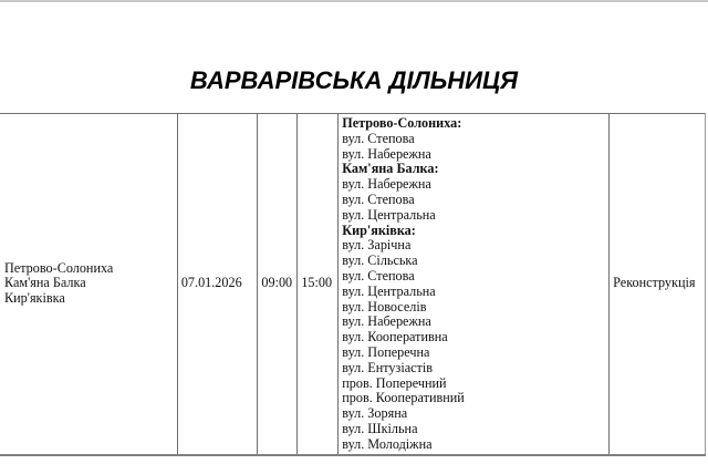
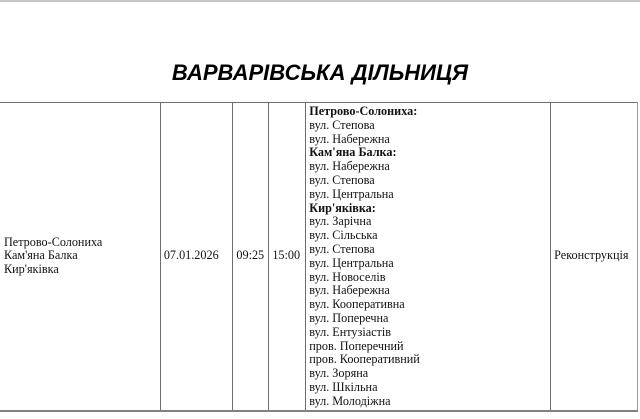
  ВАРВАРІВСЬКА ДІЛЬНИЦЯ
- Петрово-Солониха Кам'яна Балка Кир'яківка	07.01.2026	09:00	15:00	Петрово-Солониха: вул. Степова вул. Набережна Кам'яна Балка: вул. Набережна вул. Степова вул. Центральна Кир'яківка: вул. Зарічна вул. Сільська вул. Степова вул. Центральна вул. Новоселів вул. Набережна вул. Кооперативна вул. Поперечна вул. Ентузіастів пров. Поперечний пров. Кооперативний вул. Зоряна вул. Шкільна вул. Молодіжна	Реконструкція
+ Петрово-Солониха Кам'яна Балка Кир'яківка	07.01.2026	09:25	15:00	Петрово-Солониха: вул. Степова вул. Набережна Кам'яна Балка: вул. Набережна вул. Степова вул. Центральна Кир'яківка: вул. Зарічна вул. Сільська вул. Степова вул. Центральна вул. Новоселів вул. Набережна вул. Кооперативна вул. Поперечна вул. Ентузіастів пров. Поперечний пров. Кооперативний вул. Зоряна вул. Шкільна вул. Молодіжна	Реконструкція
